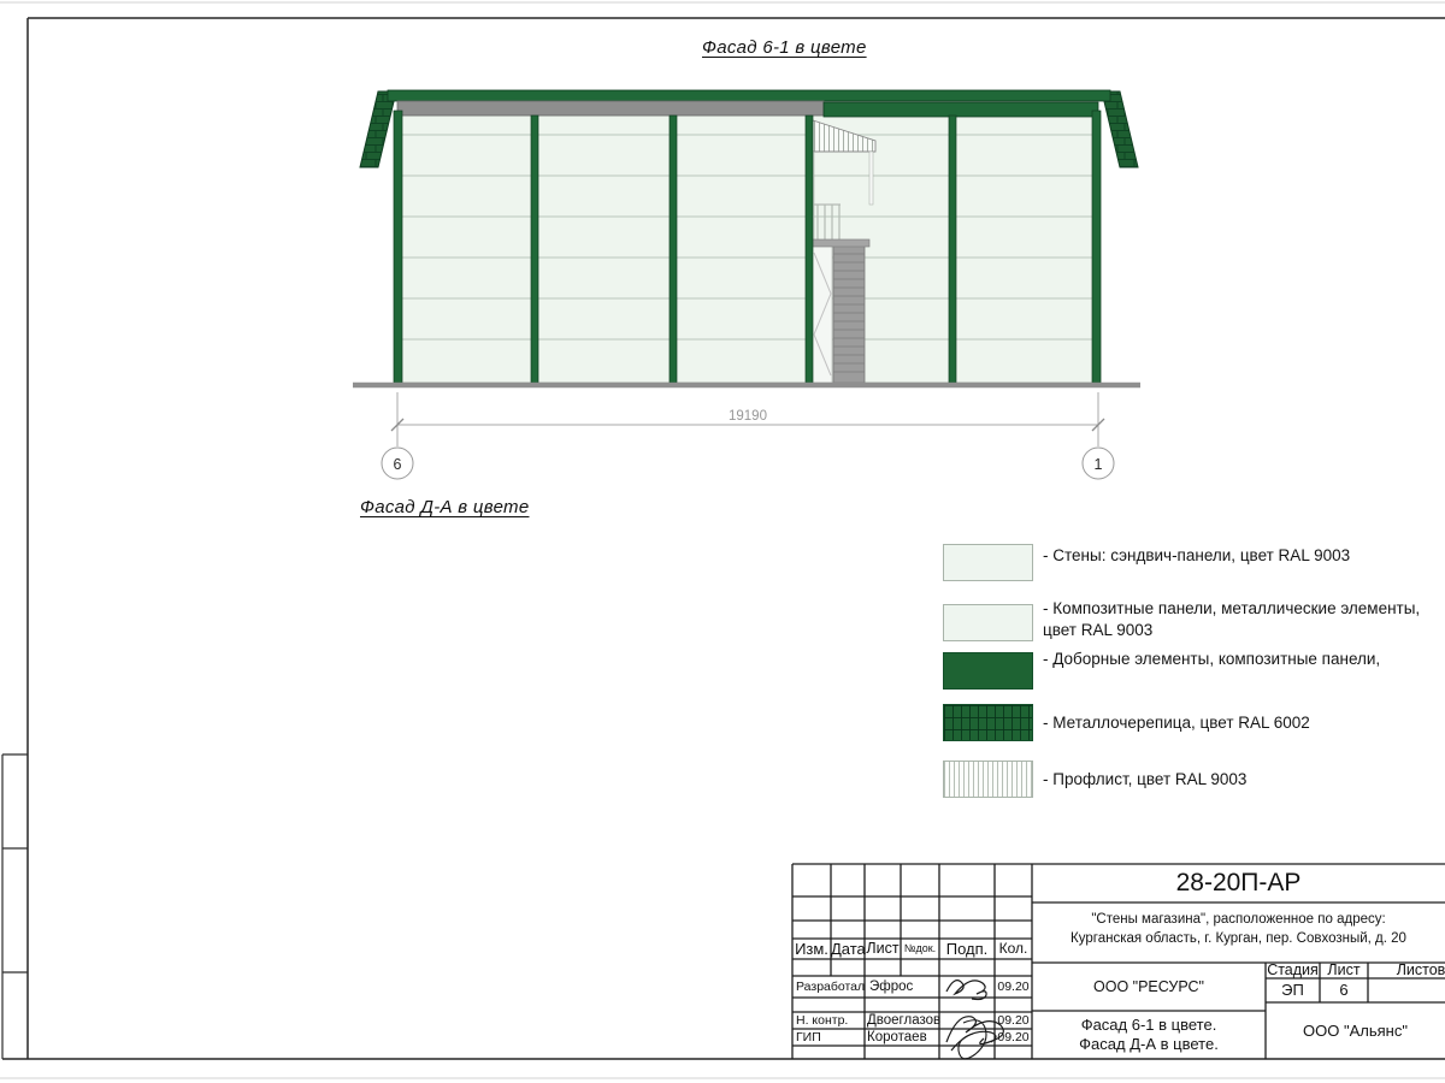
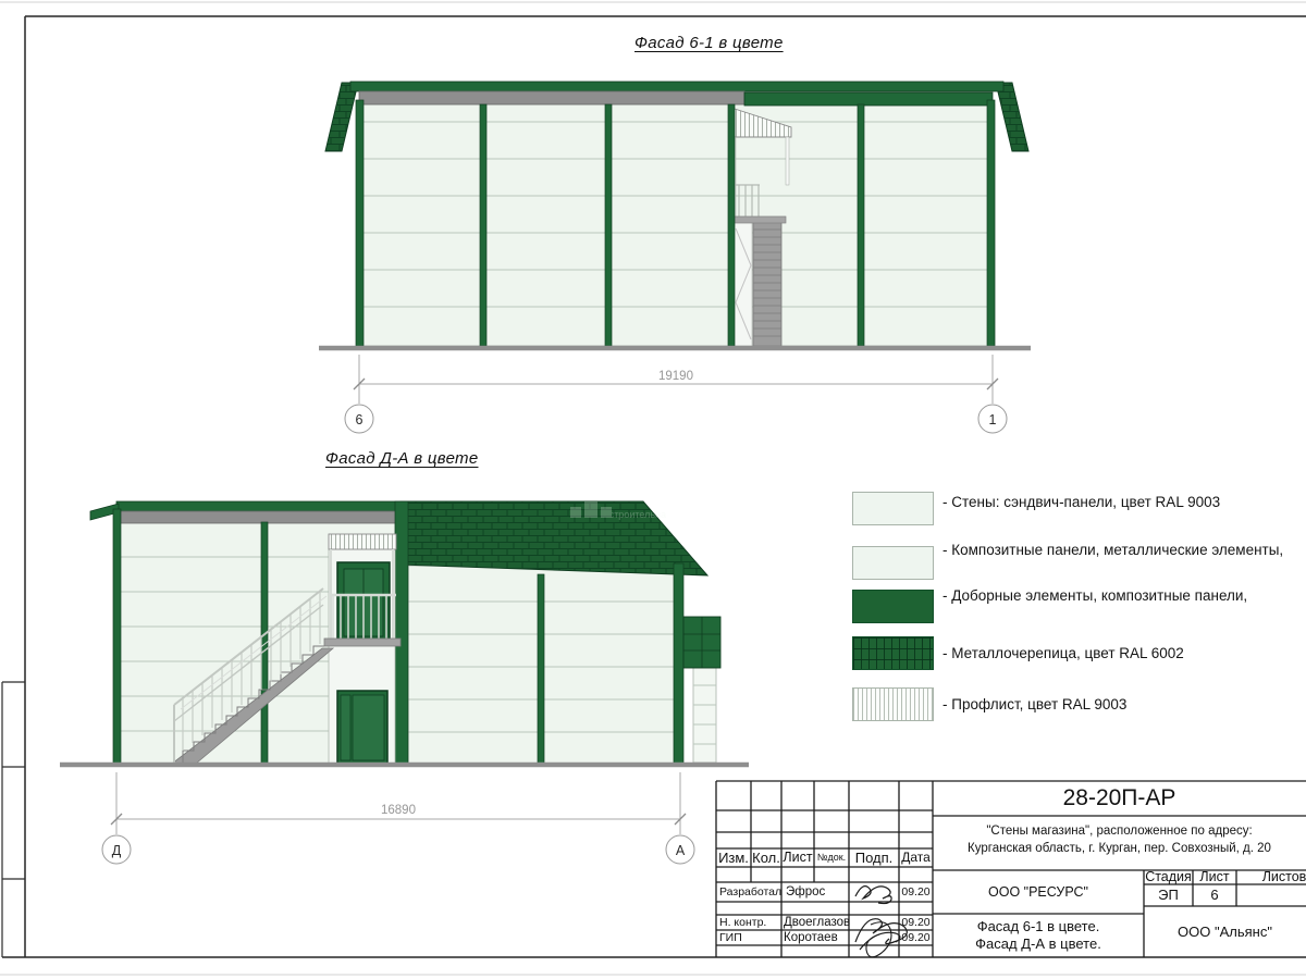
  19190
  6
  1
+ строительна
+ 16890
+ Д
+ А
  Фасад 6-1 в цвете
  Фасад Д-А в цвете
  - Стены: сэндвич-панели, цвет RAL 9003
  - Композитные панели, металлические элементы,
- цвет RAL 9003
  - Доборные элементы, композитные панели,
  - Металлочерепица, цвет RAL 6002
  - Профлист, цвет RAL 9003
  Изм.
- Дата
+ Кол.
  Лист
  №док.
  Подп.
- Кол.
+ Дата
  Разработал
  Эфрос
  09.20
  Н. контр.
  Двоеглазов
  09.20
  ГИП
  Коротаев
  09.20
  28-20П-АР
  "Стены магазина", расположенное по адресу:
  Курганская область, г. Курган, пер. Совхозный, д. 20
  ООО "РЕСУРС"
  Фасад 6-1 в цвете.
  Фасад Д-А в цвете.
  Стадия
  Лист
  Листов
  ЭП
  6
  ООО "Альянс"
